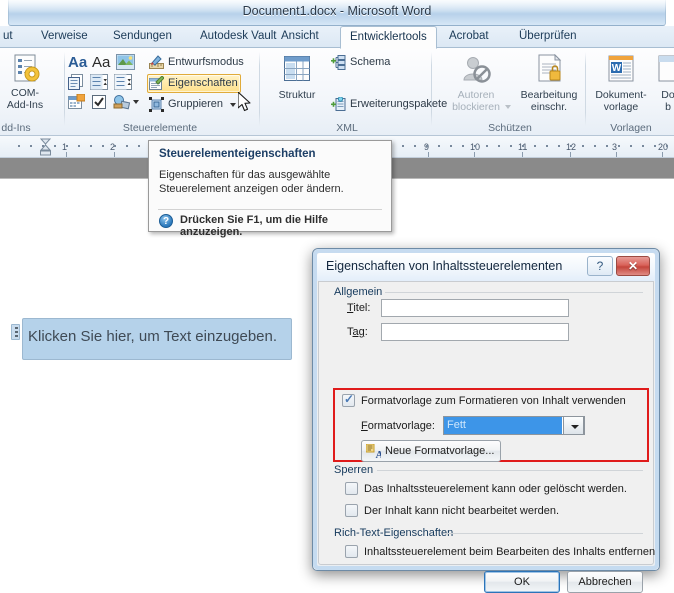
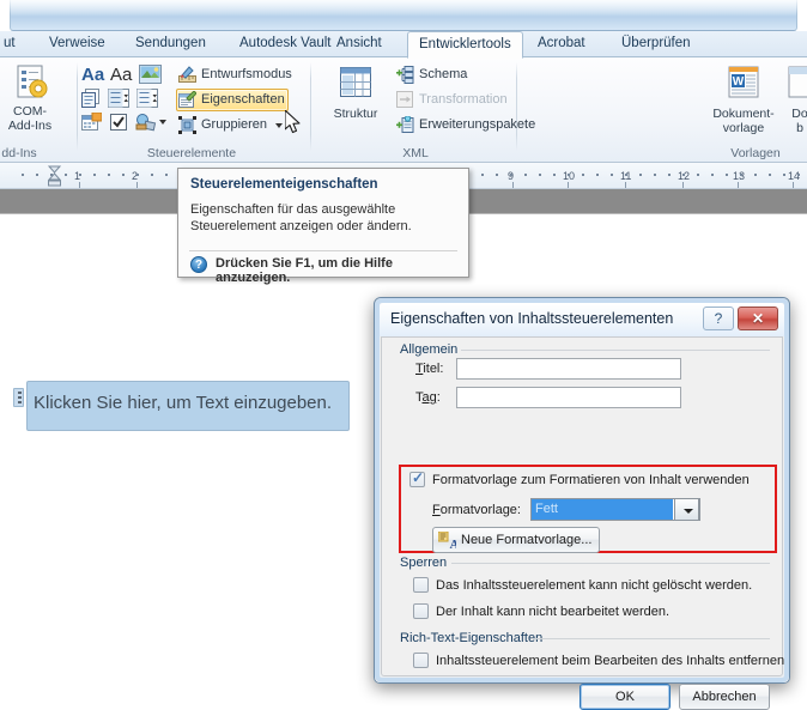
- Document1.docx - Microsoft Word
  ut
  Verweise
  Sendungen
  Autodesk Vault
  Ansicht
  Entwicklertools
  Acrobat
  Überprüfen
  COM-
  Add-Ins
  dd-Ins
  Aa
  Aa
  Entwurfsmodus
  Eigenschaften
  Gruppieren
  Steuerelemente
  Struktur
  Schema
+ Transformation
  Erweiterungspakete
  XML
- Autoren
- blockieren
- Bearbeitung
- einschr.
- Schützen
  W
  Dokument-
  vorlage
  Do
  b
  Vorlagen
  1
  2
  9
  10
  11
  12
- 3
+ 13
- 20
+ 14
  Klicken Sie hier, um Text einzugeben.
  Steuerelementeigenschaften
  Eigenschaften für das ausgewählte
  Steuerelement anzeigen oder ändern.
  ?
  Drücken Sie F1, um die Hilfe anzuzeigen.
  Eigenschaften von Inhaltssteuerelementen
  ?
  ✕
  Allgemein
  Titel:
  Tag:
  Formatvorlage zum Formatieren von Inhalt verwenden
  Formatvorlage:
  Fett
  A
  Neue Formatvorlage...
  Sperren
- Das Inhaltssteuerelement kann oder gelöscht werden.
+ Das Inhaltssteuerelement kann nicht gelöscht werden.
  Der Inhalt kann nicht bearbeitet werden.
  Rich-Text-Eigenschaft
  Inhaltssteuerelement beim Bearbeiten des Inhalts entfernen
  OK
  Abbrechen
